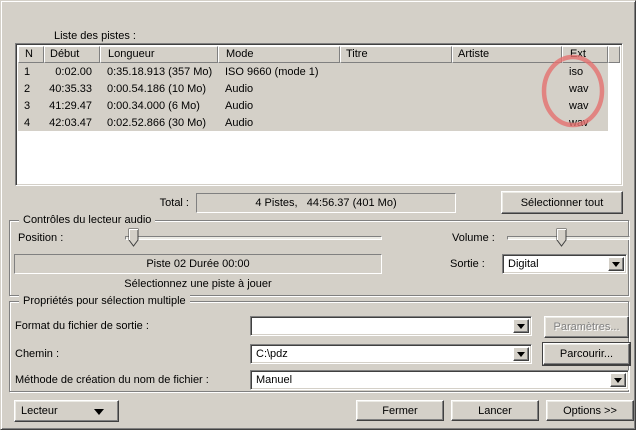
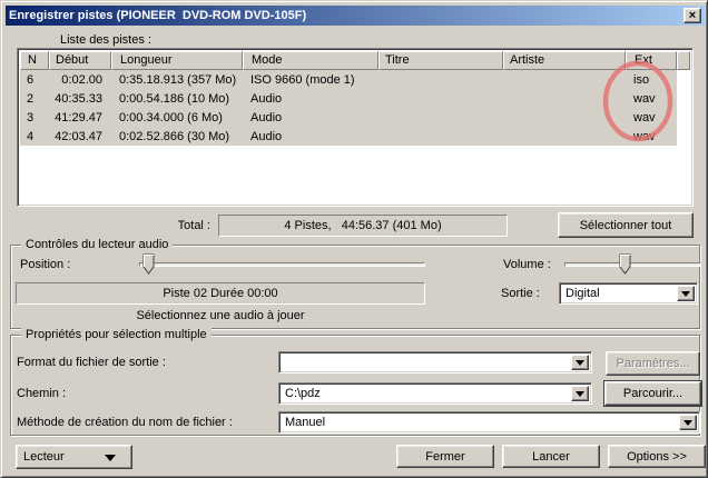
+ Enregistrer pistes (PIONEER DVD-ROM DVD-105F)
+ ×
  Liste des pistes :
  N
  Début
  Longueur
  Mode
  Titre
  Artiste
  Ext
- 1
+ 6
  0:02.00
  0:35.18.913 (357 Mo)
  ISO 9660 (mode 1)
  iso
  2
  40:35.33
  0:00.54.186 (10 Mo)
  Audio
  wav
  3
  41:29.47
  0:00.34.000 (6 Mo)
  Audio
  wav
  4
  42:03.47
  0:02.52.866 (30 Mo)
  Audio
  wav
  Total :
  4 Pistes, 44:56.37 (401 Mo)
  Sélectionner tout
  Contrôles du lecteur audio
  Position :
  Volume :
  Piste 02 Durée 00:00
  Sortie :
  Digital
- Sélectionnez une piste à jouer
+ Sélectionnez une audio à jouer
  Propriétés pour sélection multiple
  Format du fichier de sortie :
  Paramètres...
  Chemin :
  C:\pdz
  Parcourir...
  Méthode de création du nom de fichier :
  Manuel
  Lecteur
  Fermer
  Lancer
  Options >>
